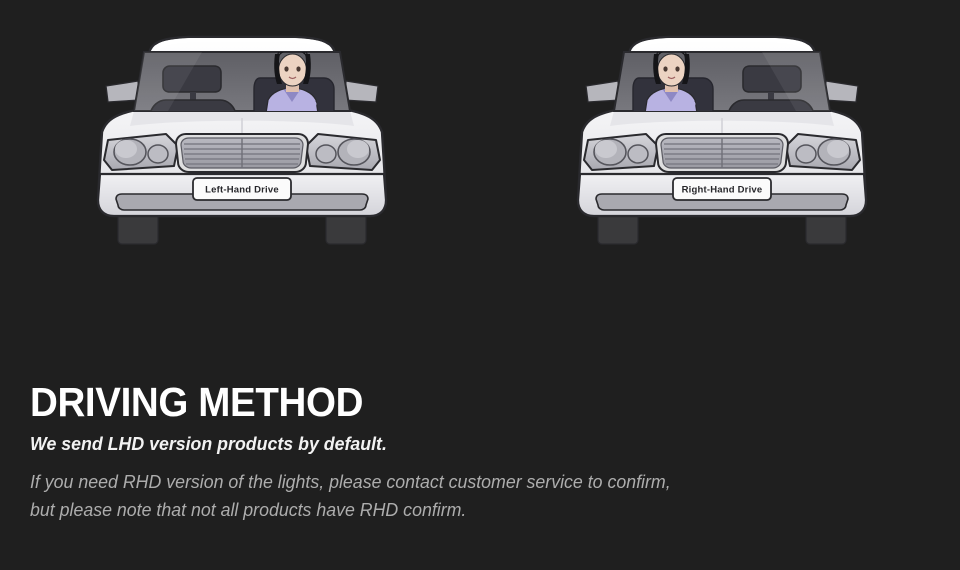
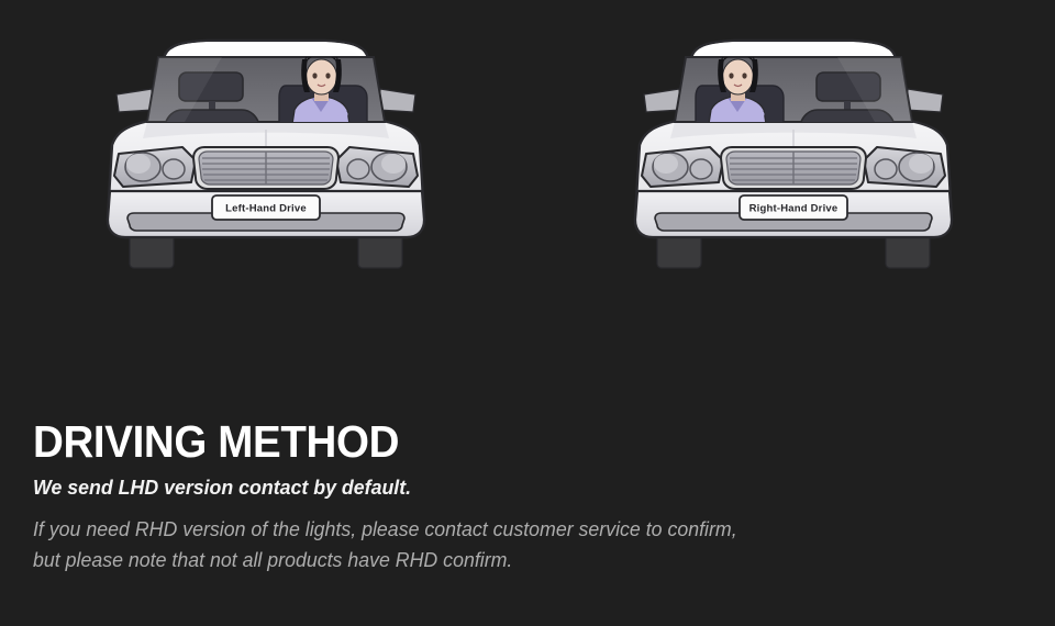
  Left-Hand Drive
  Right-Hand Drive
  DRIVING METHOD
- We send LHD version products by default.
+ We send LHD version contact by default.
  If you need RHD version of the lights, please contact customer service to confirm,
  but please note that not all products have RHD confirm.
